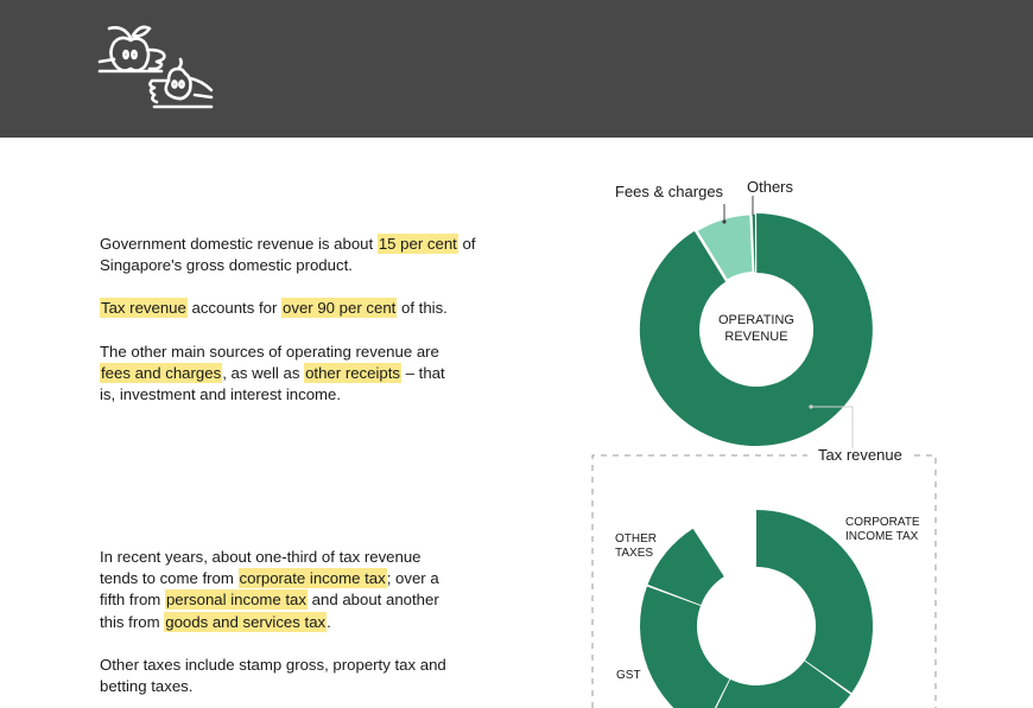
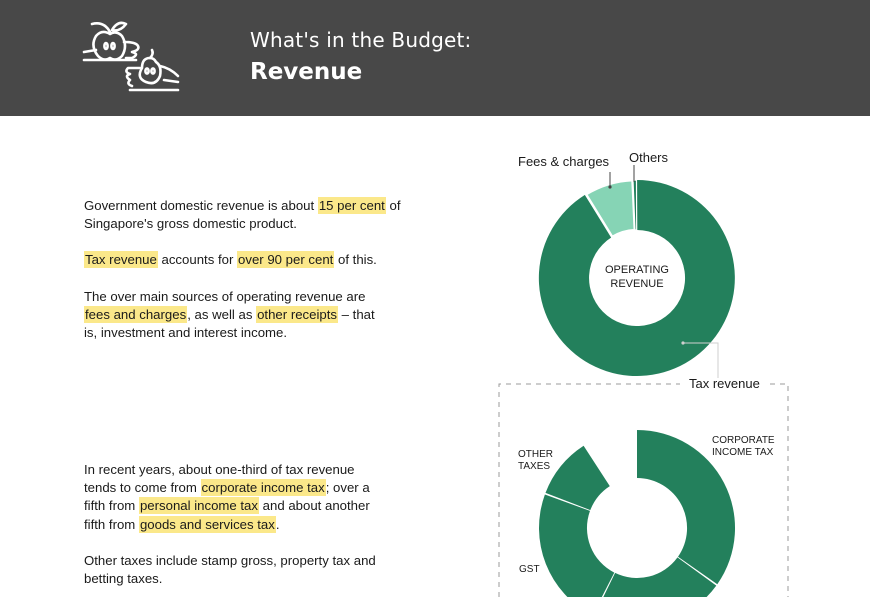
+ What's in the Budget:
+ Revenue
  Government domestic revenue is about 15 per cent of Singapore's gross domestic product.
  Tax revenue accounts for over 90 per cent of this.
- The other main sources of operating revenue are fees and charges, as well as other receipts – that is, investment and interest income.
+ The over main sources of operating revenue are fees and charges, as well as other receipts – that is, investment and interest income.
- In recent years, about one-third of tax revenue tends to come from corporate income tax; over a fifth from personal income tax and about another this from goods and services tax.
+ In recent years, about one-third of tax revenue tends to come from corporate income tax; over a fifth from personal income tax and about another fifth from goods and services tax.
  Other taxes include stamp gross, property tax and betting taxes.
  Fees & charges
  Others
  OPERATING
  REVENUE
  Tax revenue
  CORPORATE
  INCOME TAX
  OTHER
  TAXES
  GST
